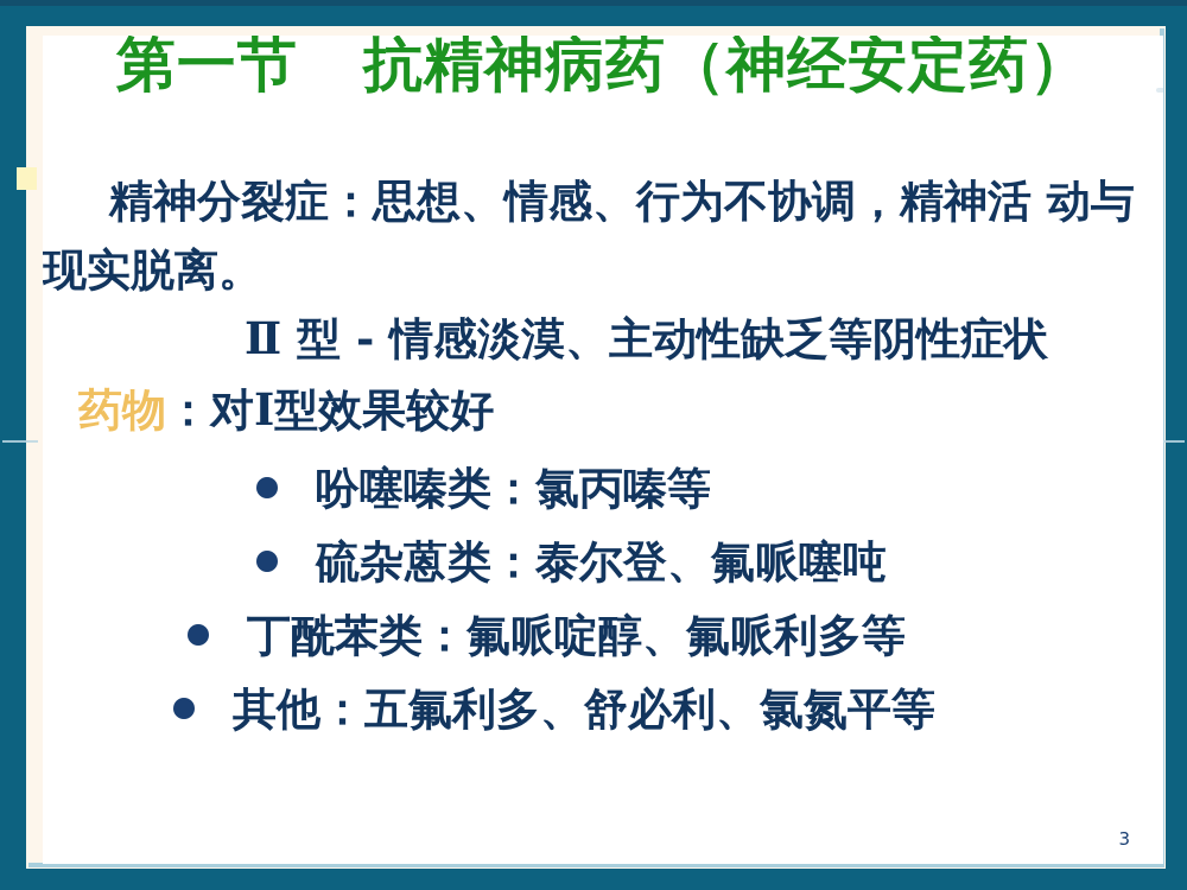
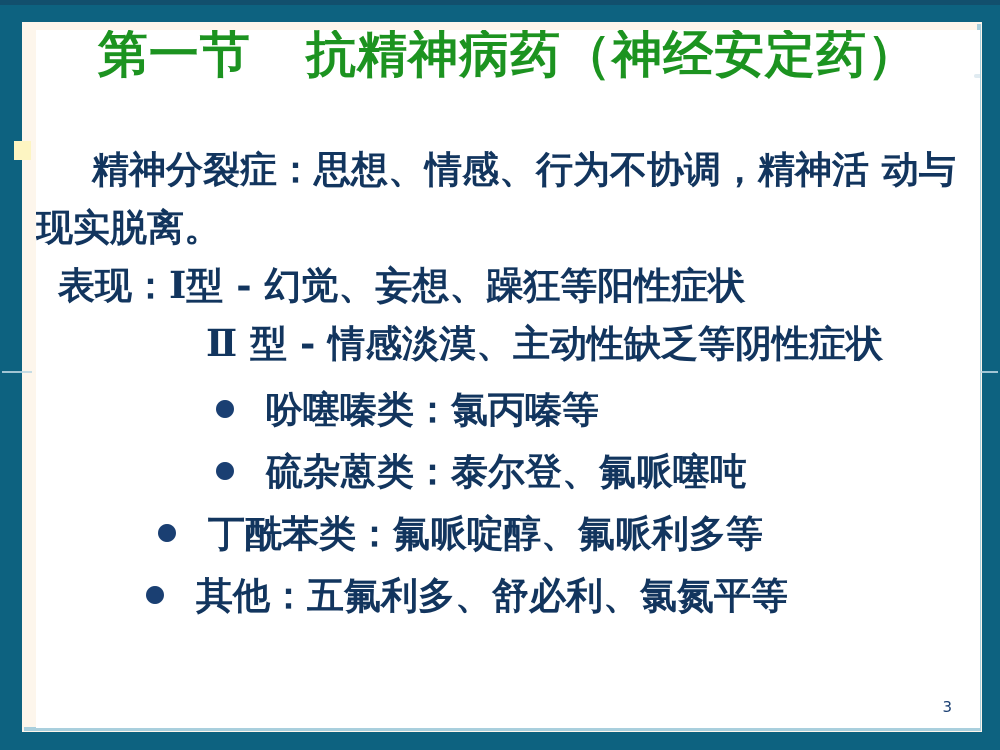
  第一节 抗精神病药（神经安定药）
  精神分裂症：思想、情感、行为不协调，精神活 动与现实脱离。
+ 表现：Ⅰ型 - 幻觉、妄想、躁狂等阳性症状
  Ⅱ 型 - 情感淡漠、主动性缺乏等阴性症状
- 药物：对Ⅰ型效果较好
  吩噻嗪类：氯丙嗪等
  硫杂蒽类：泰尔登、氟哌噻吨
  丁酰苯类：氟哌啶醇、氟哌利多等
  其他：五氟利多、舒必利、氯氮平等
  3
